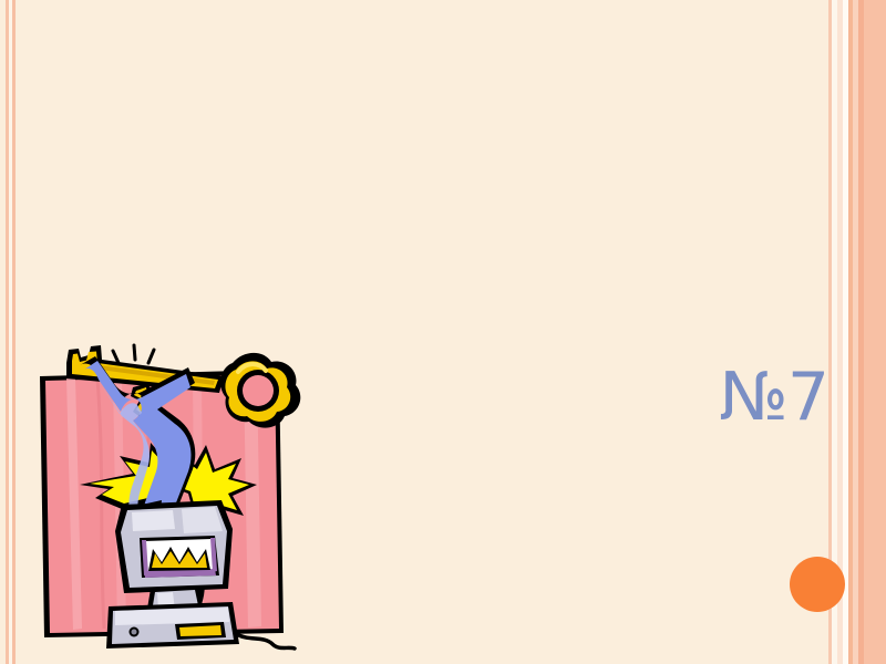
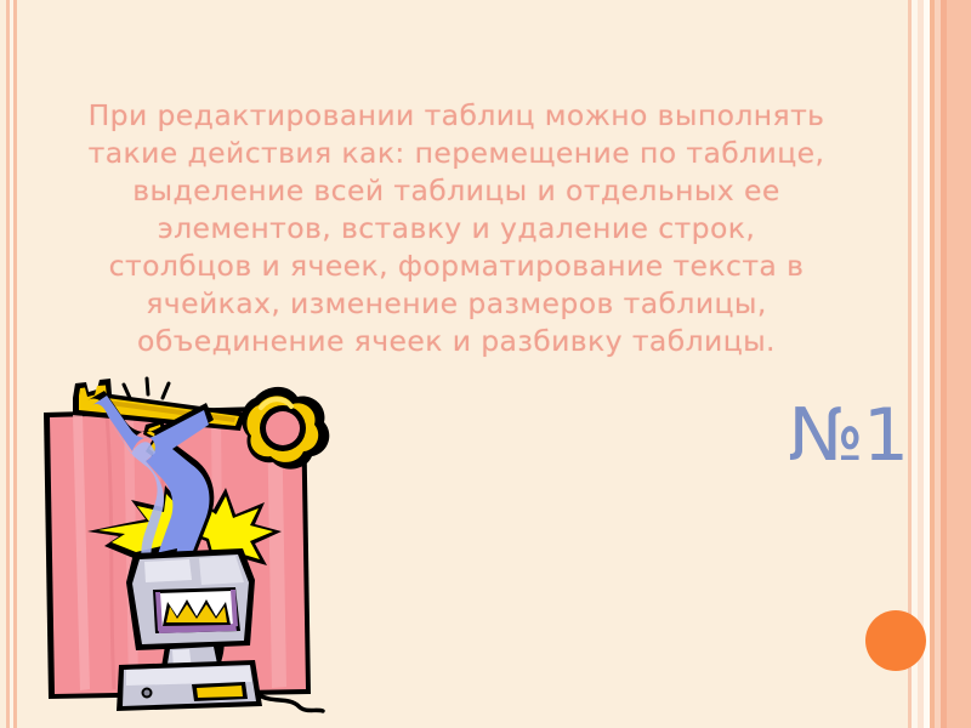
+ При редактировании таблиц можно выполнять
+ такие действия как: перемещение по таблице,
+ выделение всей таблицы и отдельных ее
+ элементов, вставку и удаление строк,
+ столбцов и ячеек, форматирование текста в
+ ячейках, изменение размеров таблицы,
+ объединение ячеек и разбивку таблицы.
- №7
+ №1
